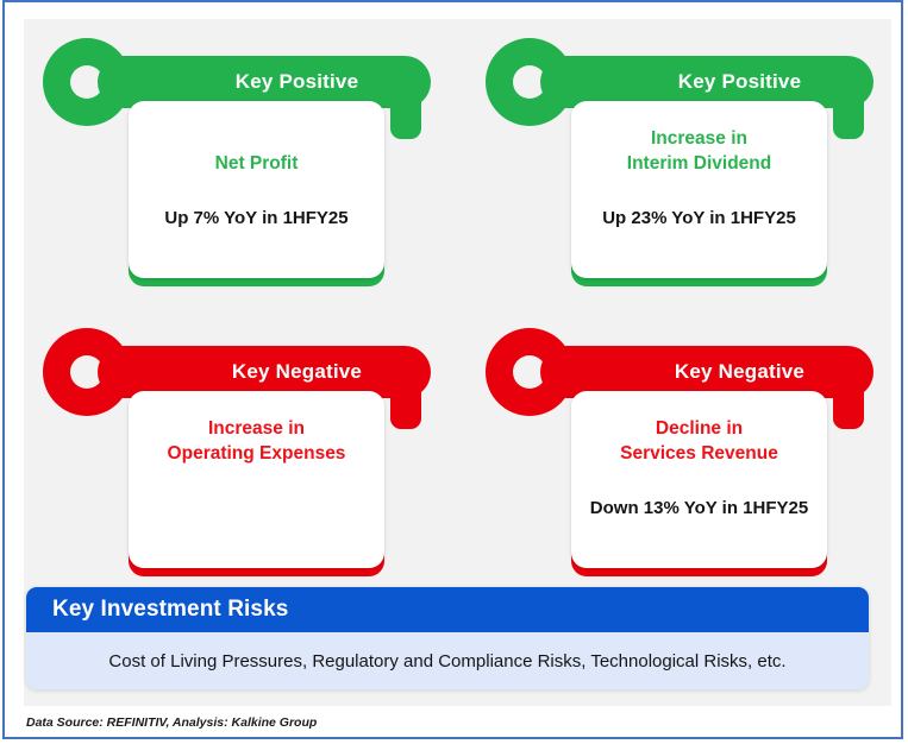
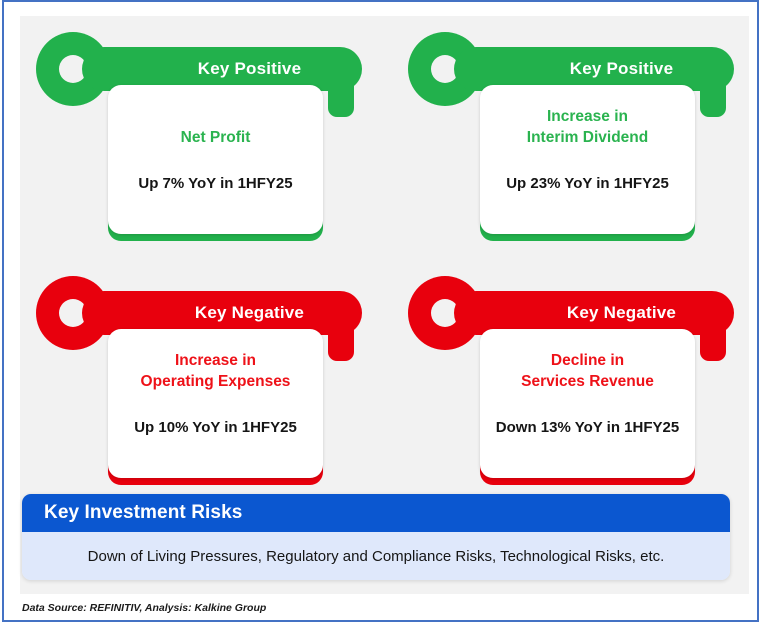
  Key Positive
  Net Profit
  Up 7% YoY in 1HFY25
  Key Positive
  Increase in
  Interim Dividend
  Up 23% YoY in 1HFY25
  Key Negative
  Increase in
  Operating Expenses
+ Up 10% YoY in 1HFY25
  Key Negative
  Decline in
  Services Revenue
  Down 13% YoY in 1HFY25
  Key Investment Risks
- Cost of Living Pressures, Regulatory and Compliance Risks, Technological Risks, etc.
+ Down of Living Pressures, Regulatory and Compliance Risks, Technological Risks, etc.
  Data Source: REFINITIV, Analysis: Kalkine Group
